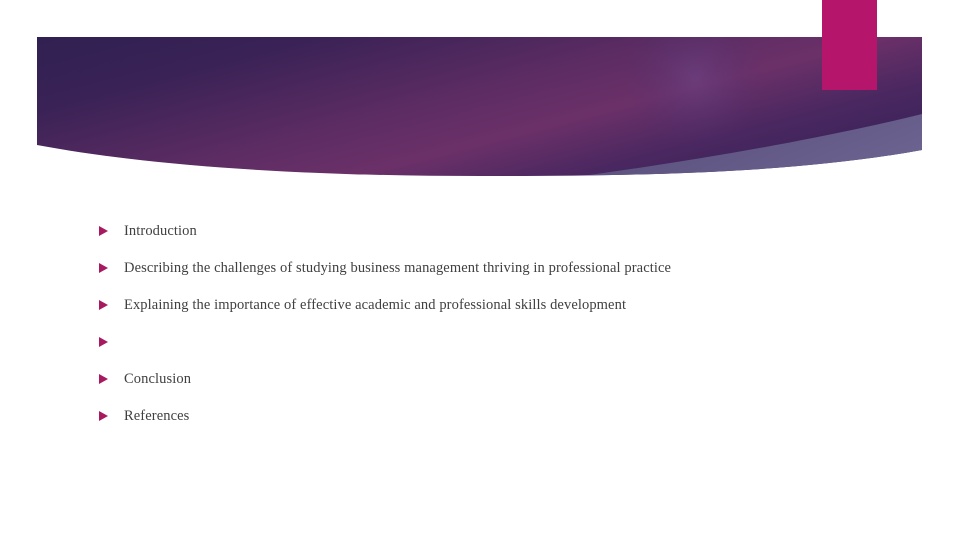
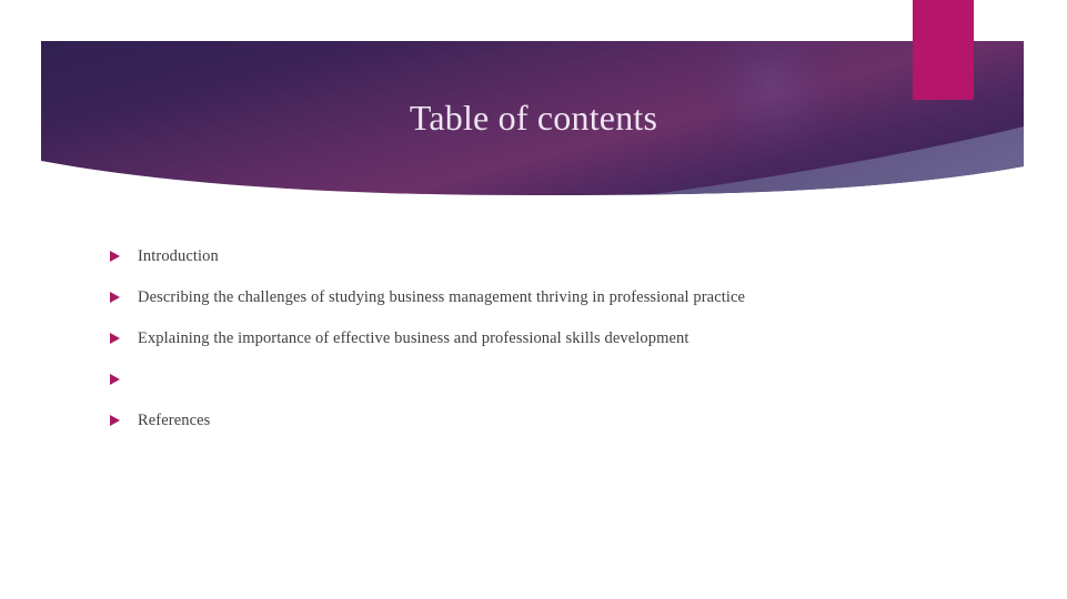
+ Table of contents
  Introduction
  Describing the challenges of studying business management thriving in professional practice
- Explaining the importance of effective academic and professional skills development
+ Explaining the importance of effective business and professional skills development
- Conclusion
  References
